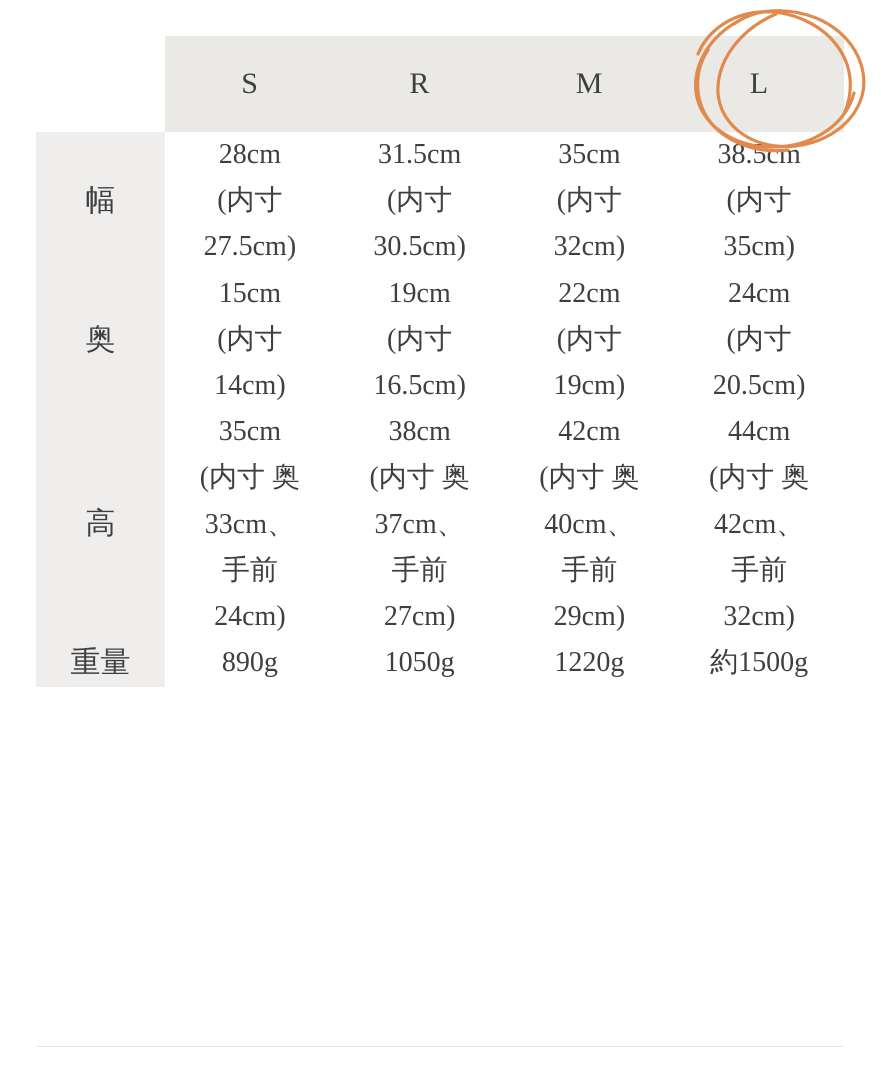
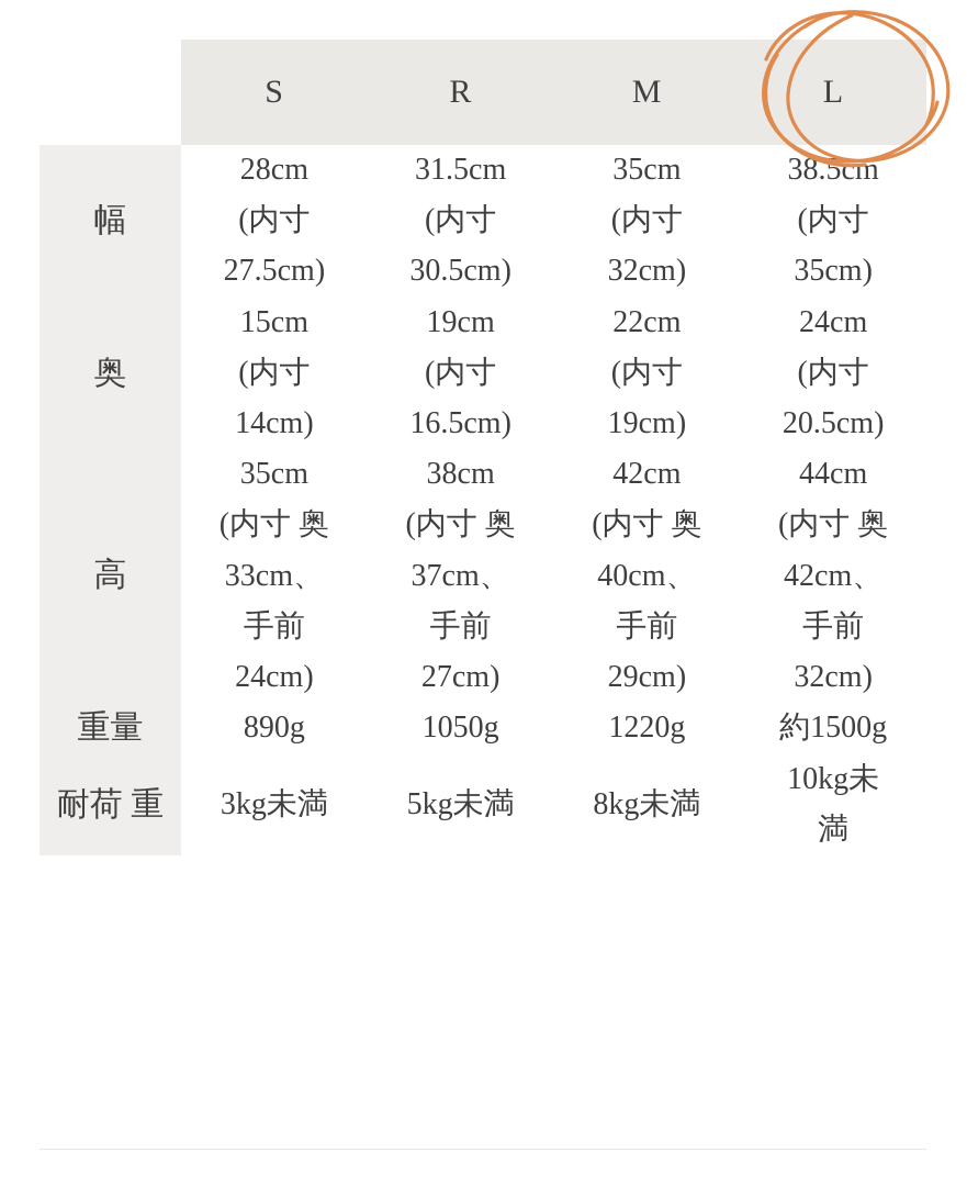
  	S	R	M	L
  幅	28cm (内寸 27.5cm)	31.5cm (内寸 30.5cm)	35cm (内寸 32cm)	38.5cm (内寸 35cm)
  奥	15cm (内寸 14cm)	19cm (内寸 16.5cm)	22cm (内寸 19cm)	24cm (内寸 20.5cm)
  高	35cm (内寸 奥 33cm、 手前 24cm)	38cm (内寸 奥 37cm、 手前 27cm)	42cm (内寸 奥 40cm、 手前 29cm)	44cm (内寸 奥 42cm、 手前 32cm)
  重量	890g	1050g	1220g	約1500g
+ 耐荷 重	3kg未満	5kg未満	8kg未満	10kg未 満
